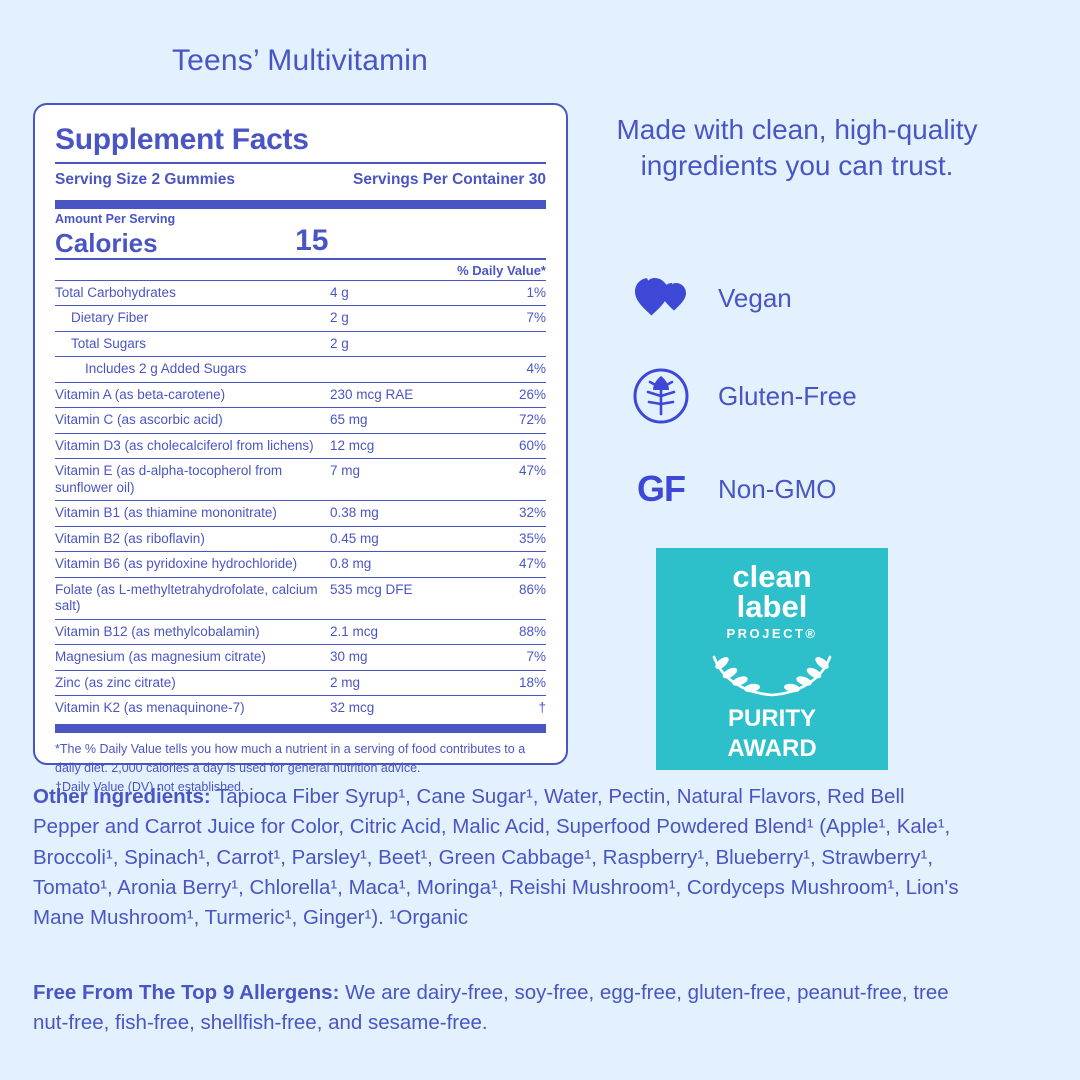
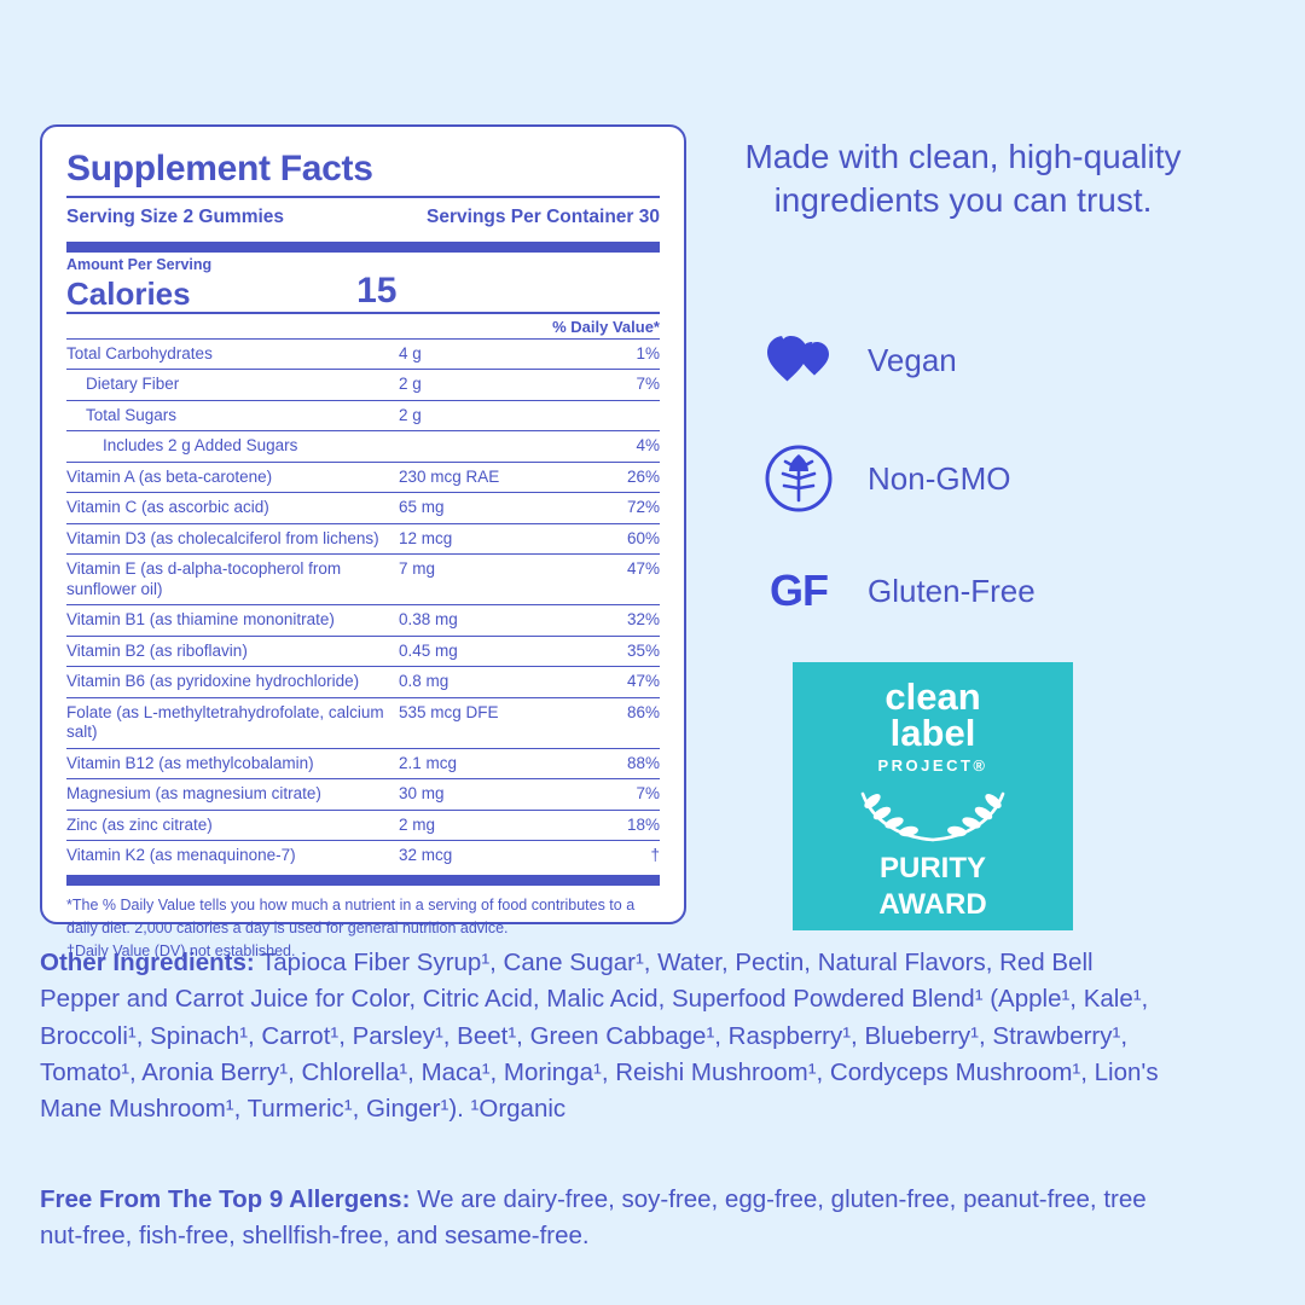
- Teens’ Multivitamin
  Supplement Facts
  Serving Size 2 Gummies
  Servings Per Container 30
  Amount Per Serving
  Calories
  15
  % Daily Value*
  Total Carbohydrates	4 g	1%
  Dietary Fiber	2 g	7%
  Total Sugars	2 g
  Includes 2 g Added Sugars		4%
  Vitamin A (as beta-carotene)	230 mcg RAE	26%
  Vitamin C (as ascorbic acid)	65 mg	72%
  Vitamin D3 (as cholecalciferol from lichens)	12 mcg	60%
  Vitamin E (as d-alpha-tocopherol from sunflower oil)	7 mg	47%
  Vitamin B1 (as thiamine mononitrate)	0.38 mg	32%
  Vitamin B2 (as riboflavin)	0.45 mg	35%
  Vitamin B6 (as pyridoxine hydrochloride)	0.8 mg	47%
  Folate (as L-methyltetrahydrofolate, calcium salt)	535 mcg DFE	86%
  Vitamin B12 (as methylcobalamin)	2.1 mcg	88%
  Magnesium (as magnesium citrate)	30 mg	7%
  Zinc (as zinc citrate)	2 mg	18%
  Vitamin K2 (as menaquinone-7)	32 mcg	†
  *The % Daily Value tells you how much a nutrient in a serving of food contributes to a daily diet. 2,000 calories a day is used for general nutrition advice.
  †Daily Value (DV) not established.
  Made with clean, high-quality ingredients you can trust.
  Vegan
- Gluten-Free
+ Non-GMO
  GF
- Non-GMO
+ Gluten-Free
  clean
  label
  PROJECT®
  PURITY
  AWARD
  Other Ingredients: Tapioca Fiber Syrup¹, Cane Sugar¹, Water, Pectin, Natural Flavors, Red Bell Pepper and Carrot Juice for Color, Citric Acid, Malic Acid, Superfood Powdered Blend¹ (Apple¹, Kale¹, Broccoli¹, Spinach¹, Carrot¹, Parsley¹, Beet¹, Green Cabbage¹, Raspberry¹, Blueberry¹, Strawberry¹, Tomato¹, Aronia Berry¹, Chlorella¹, Maca¹, Moringa¹, Reishi Mushroom¹, Cordyceps Mushroom¹, Lion's Mane Mushroom¹, Turmeric¹, Ginger¹). ¹Organic
  Free From The Top 9 Allergens: We are dairy-free, soy-free, egg-free, gluten-free, peanut-free, tree nut-free, fish-free, shellfish-free, and sesame-free.
